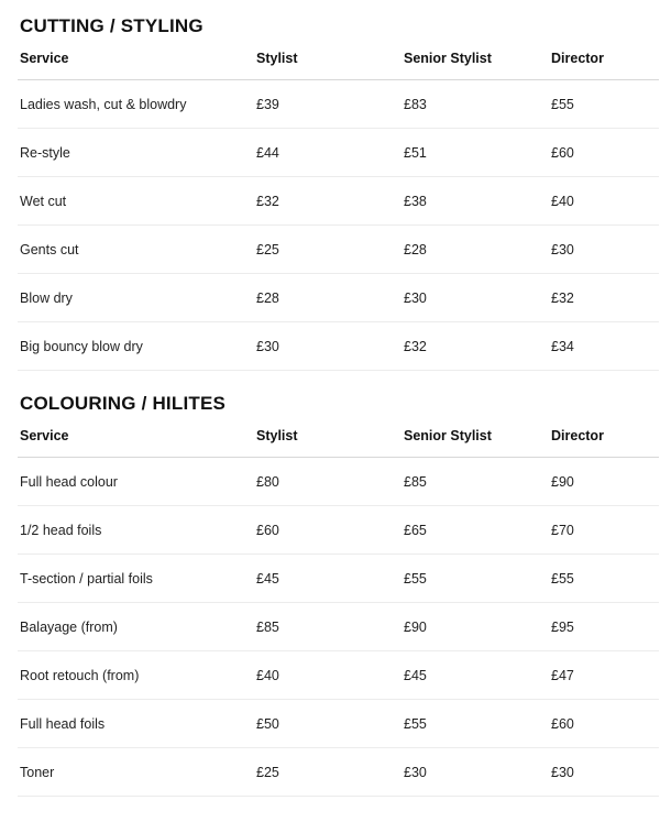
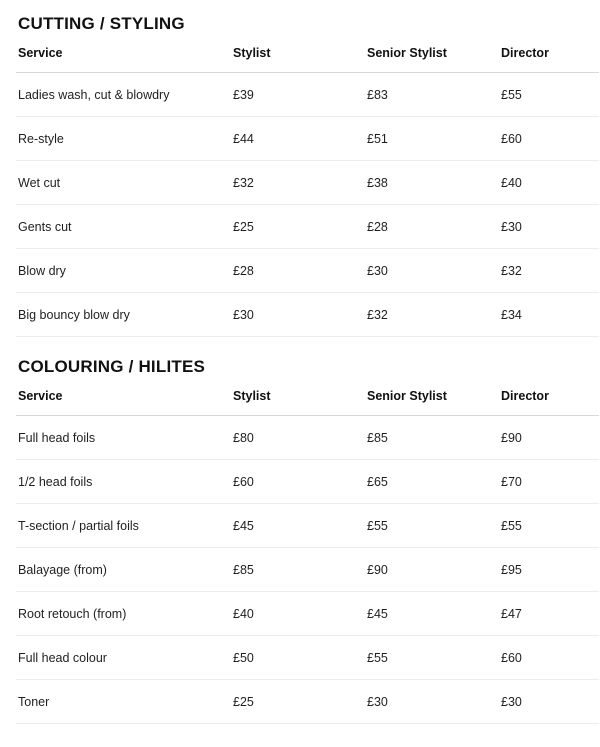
  CUTTING / STYLING
  Service	Stylist	Senior Stylist	Director
  Ladies wash, cut & blowdry	£39	£83	£55
  Re-style	£44	£51	£60
  Wet cut	£32	£38	£40
  Gents cut	£25	£28	£30
  Blow dry	£28	£30	£32
  Big bouncy blow dry	£30	£32	£34
  COLOURING / HILITES
  Service	Stylist	Senior Stylist	Director
- Full head colour	£80	£85	£90
+ Full head foils	£80	£85	£90
  1/2 head foils	£60	£65	£70
  T-section / partial foils	£45	£55	£55
  Balayage (from)	£85	£90	£95
  Root retouch (from)	£40	£45	£47
- Full head foils	£50	£55	£60
+ Full head colour	£50	£55	£60
  Toner	£25	£30	£30
